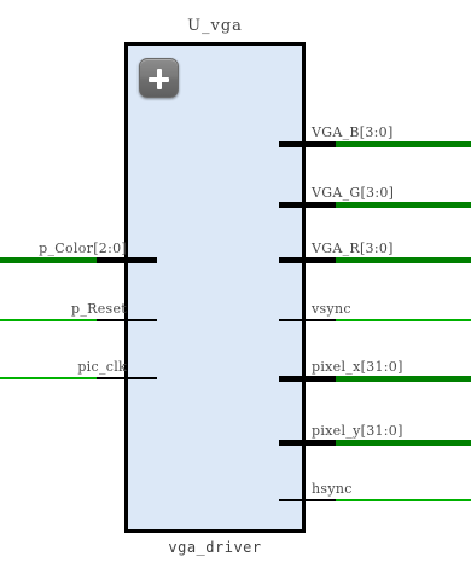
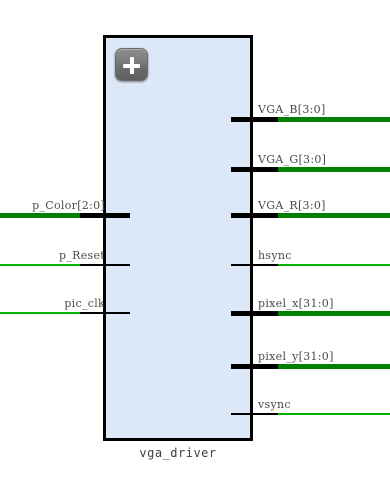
- U_vga
  vga_driver
  p_Color[2:0]
  p_Reset
  pic_clk
  VGA_B[3:0]
  VGA_G[3:0]
  VGA_R[3:0]
- vsync
+ hsync
  pixel_x[31:0]
  pixel_y[31:0]
- hsync
+ vsync
